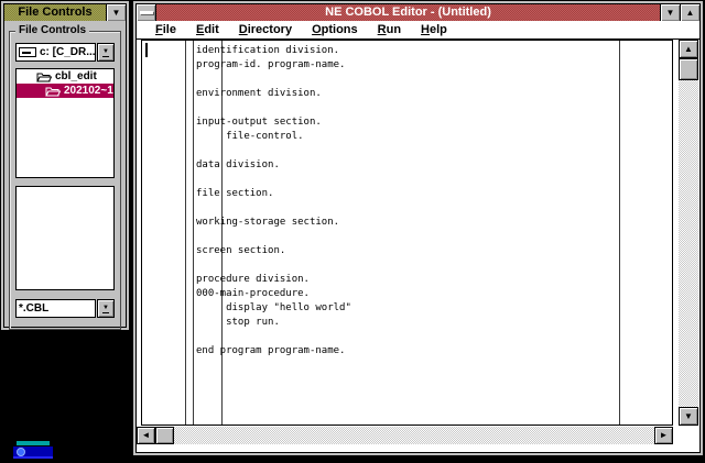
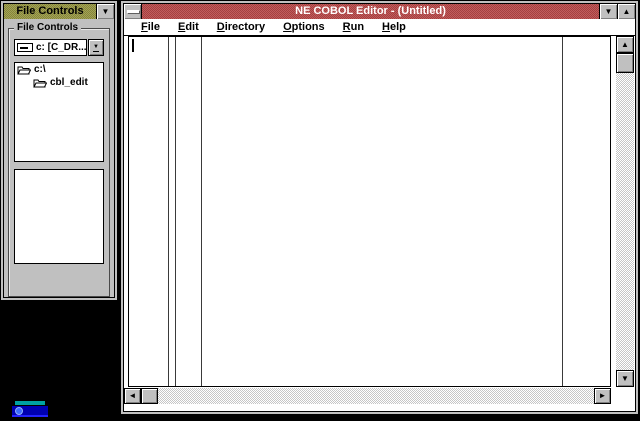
  File Controls
  ▼
  File Controls
  c: [C_DR...
+ c:\
  cbl_edit
- 202102~1
- *.CBL
  NE COBOL Editor - (Untitled)
  ▼
  ▲
  File
  Edit
  Directory
  Options
  Run
  Help
- identification division.
- program-id. program-name.
- environment division.
- input-output section.
- file-control.
- data division.
- file section.
- working-storage section.
- screen section.
- procedure division.
- 000-main-procedure.
- display "hello world"
- stop run.
- end program program-name.
  ▲
  ▼
  ◄
  ►
